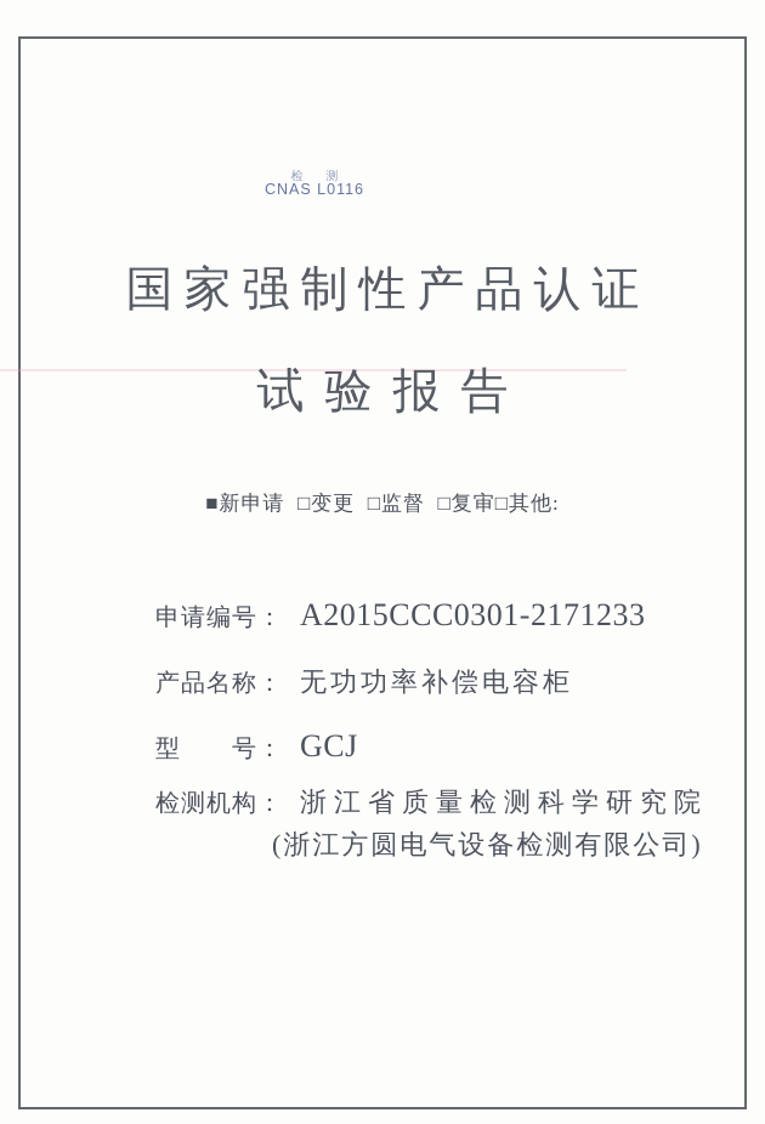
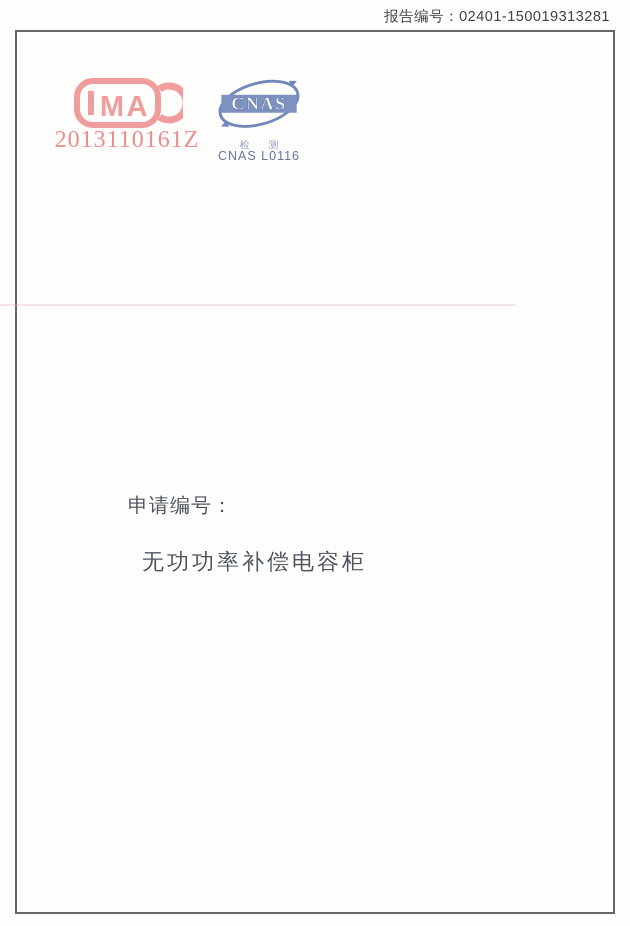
+ 报告编号：02401-150019313281
+ M
+ A
+ 2013110161Z
+ CNAS
  检 测
  CNAS L0116
- 国家强制性产品认证
- 试验报告
- ■新申请 □变更 □监督 □复审□其他:
  申请编号：
- A2015CCC0301-2171233
- 产品名称：
  无功功率补偿电容柜
- 型 号：
- GCJ
- 检测机构：
- 浙江省质量检测科学研究院
- (浙江方圆电气设备检测有限公司)
